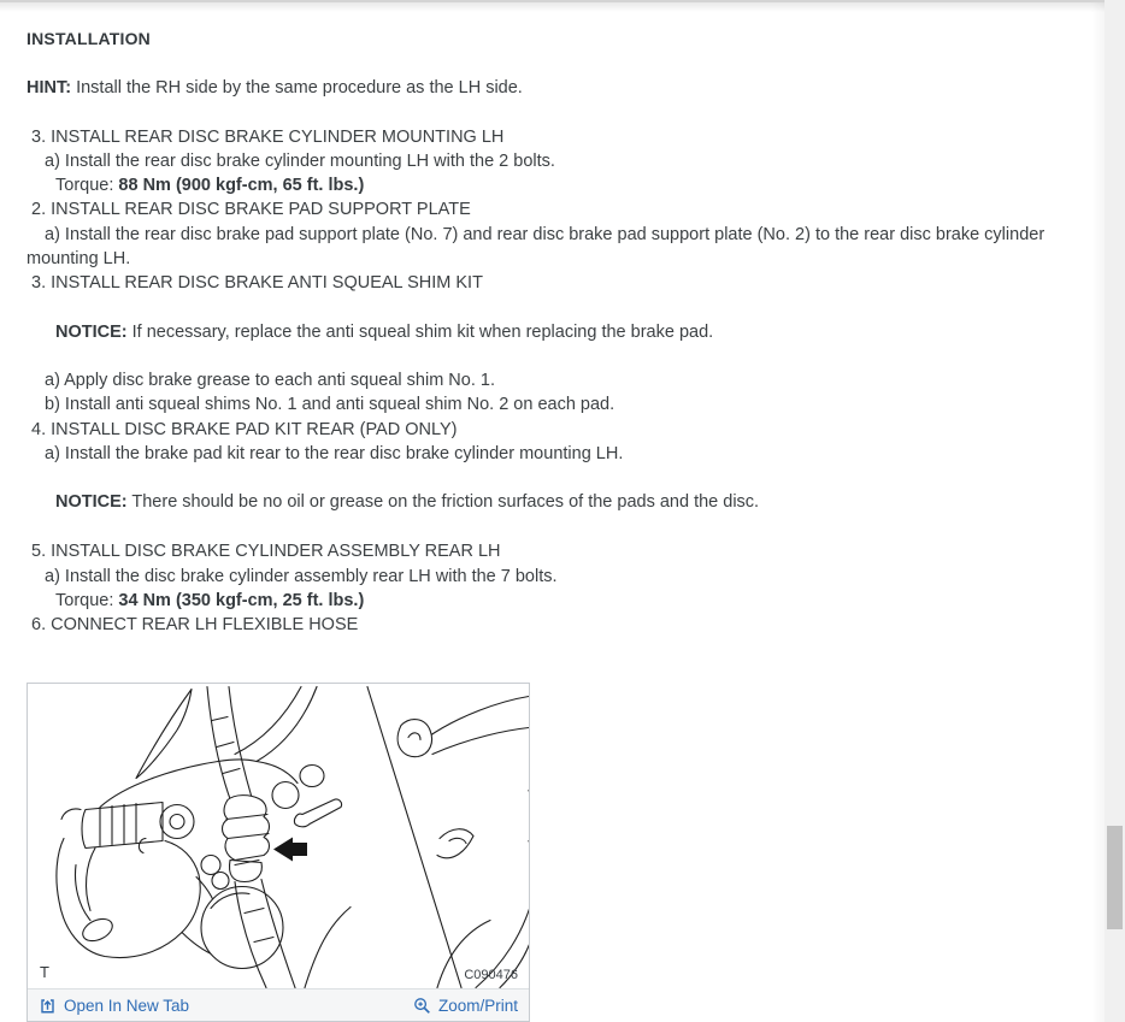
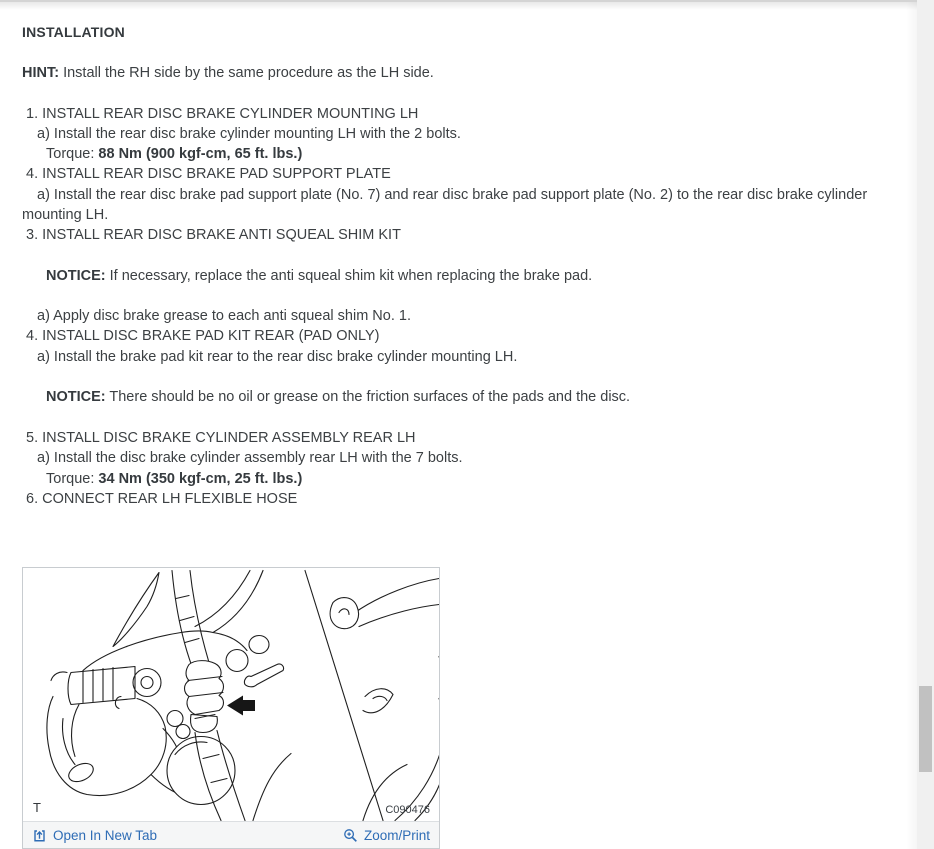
  INSTALLATION
  HINT: Install the RH side by the same procedure as the LH side.
- 3. INSTALL REAR DISC BRAKE CYLINDER MOUNTING LH
+ 1. INSTALL REAR DISC BRAKE CYLINDER MOUNTING LH
  a) Install the rear disc brake cylinder mounting LH with the 2 bolts.
  Torque: 88 Nm (900 kgf-cm, 65 ft. lbs.)
- 2. INSTALL REAR DISC BRAKE PAD SUPPORT PLATE
+ 4. INSTALL REAR DISC BRAKE PAD SUPPORT PLATE
  a) Install the rear disc brake pad support plate (No. 7) and rear disc brake pad support plate (No. 2) to the rear disc brake cylinder mounting LH.
  3. INSTALL REAR DISC BRAKE ANTI SQUEAL SHIM KIT
  NOTICE: If necessary, replace the anti squeal shim kit when replacing the brake pad.
  a) Apply disc brake grease to each anti squeal shim No. 1.
- b) Install anti squeal shims No. 1 and anti squeal shim No. 2 on each pad.
  4. INSTALL DISC BRAKE PAD KIT REAR (PAD ONLY)
  a) Install the brake pad kit rear to the rear disc brake cylinder mounting LH.
  NOTICE: There should be no oil or grease on the friction surfaces of the pads and the disc.
  5. INSTALL DISC BRAKE CYLINDER ASSEMBLY REAR LH
  a) Install the disc brake cylinder assembly rear LH with the 7 bolts.
  Torque: 34 Nm (350 kgf-cm, 25 ft. lbs.)
  6. CONNECT REAR LH FLEXIBLE HOSE
  T
  C090476
  Open In New Tab
  Zoom/Print
